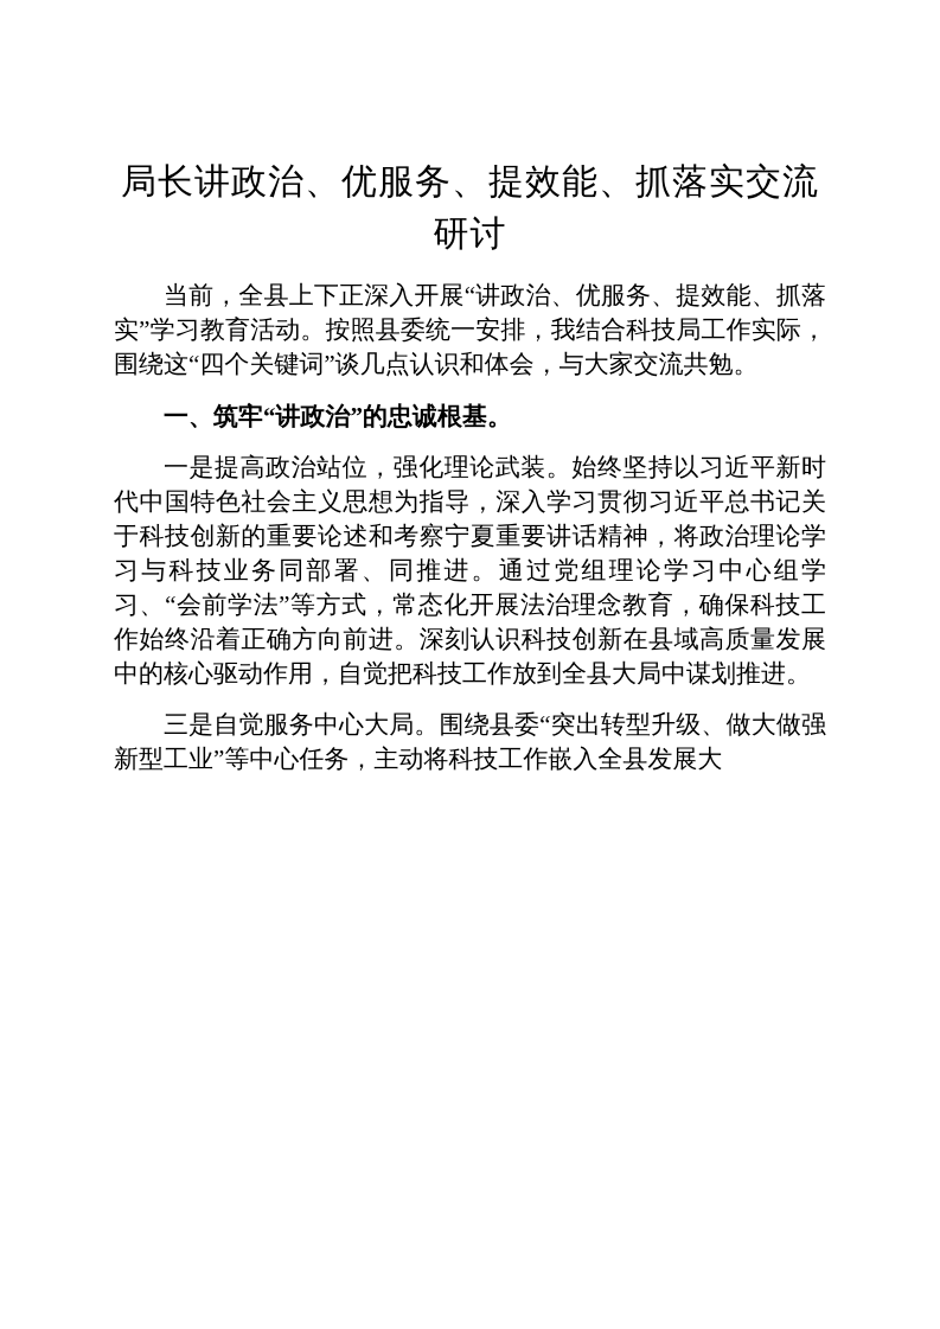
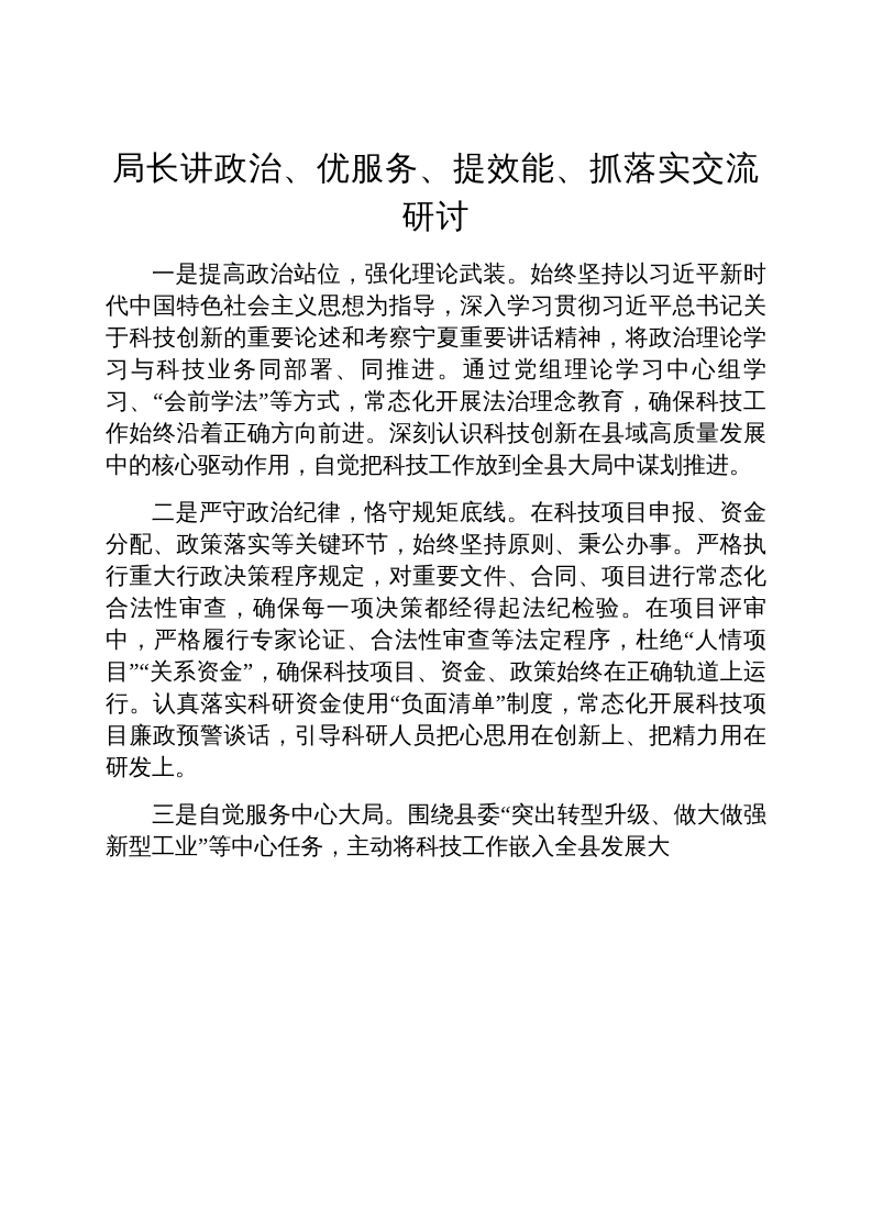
  局长讲政治、优服务、提效能、抓落实交流研讨
- 当前，全县上下正深入开展“讲政治、优服务、提效能、抓落实”学习教育活动。按照县委统一安排，我结合科技局工作实际，围绕这“四个关键词”谈几点认识和体会，与大家交流共勉。
- 一、筑牢“讲政治”的忠诚根基。
  一是提高政治站位，强化理论武装。始终坚持以习近平新时代中国特色社会主义思想为指导，深入学习贯彻习近平总书记关于科技创新的重要论述和考察宁夏重要讲话精神，将政治理论学习与科技业务同部署、同推进。通过党组理论学习中心组学习、“会前学法”等方式，常态化开展法治理念教育，确保科技工作始终沿着正确方向前进。深刻认识科技创新在县域高质量发展中的核心驱动作用，自觉把科技工作放到全县大局中谋划推进。
+ 二是严守政治纪律，恪守规矩底线。在科技项目申报、资金分配、政策落实等关键环节，始终坚持原则、秉公办事。严格执行重大行政决策程序规定，对重要文件、合同、项目进行常态化合法性审查，确保每一项决策都经得起法纪检验。在项目评审中，严格履行专家论证、合法性审查等法定程序，杜绝“人情项目”“关系资金”，确保科技项目、资金、政策始终在正确轨道上运行。认真落实科研资金使用“负面清单”制度，常态化开展科技项目廉政预警谈话，引导科研人员把心思用在创新上、把精力用在研发上。
  三是自觉服务中心大局。围绕县委“突出转型升级、做大做强新型工业”等中心任务，主动将科技工作嵌入全县发展大
